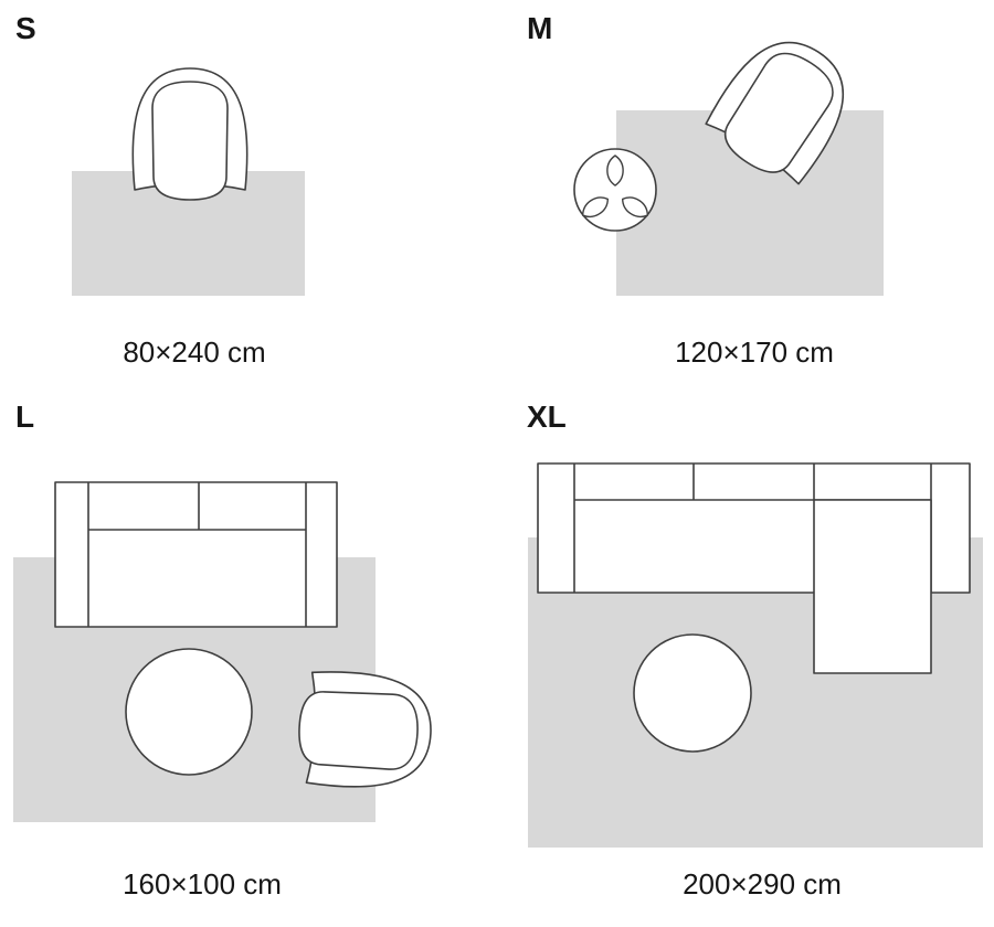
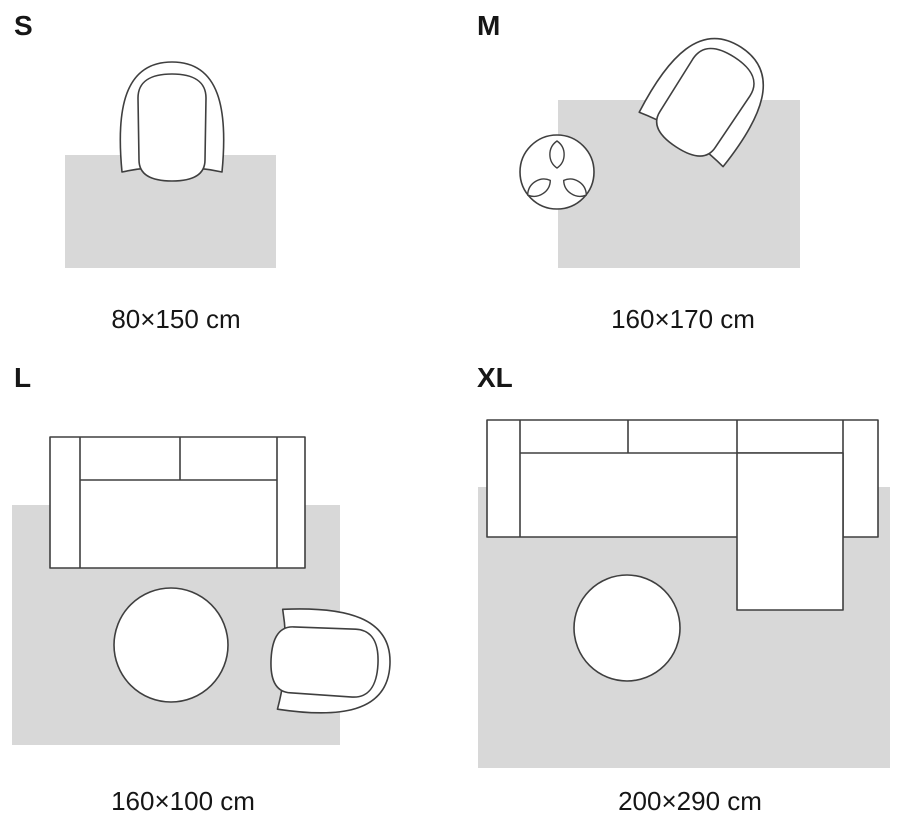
  S
  M
  L
  XL
- 80×240 cm
+ 80×150 cm
- 120×170 cm
+ 160×170 cm
  160×100 cm
  200×290 cm
